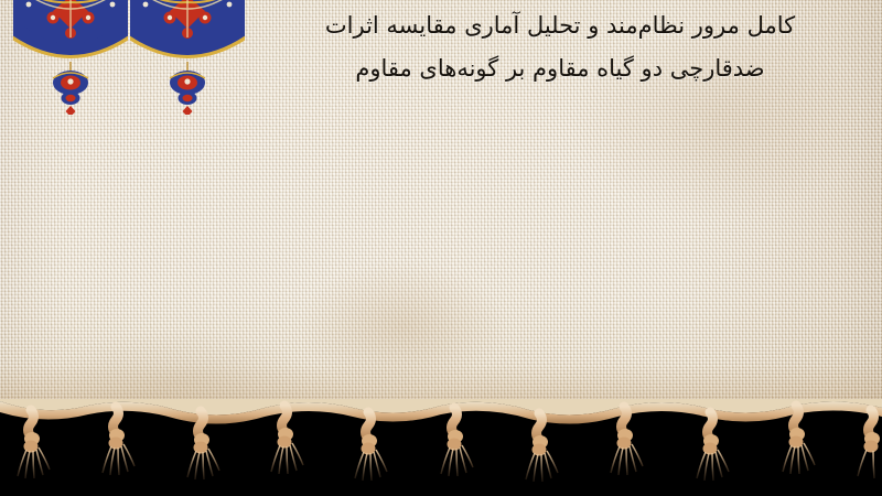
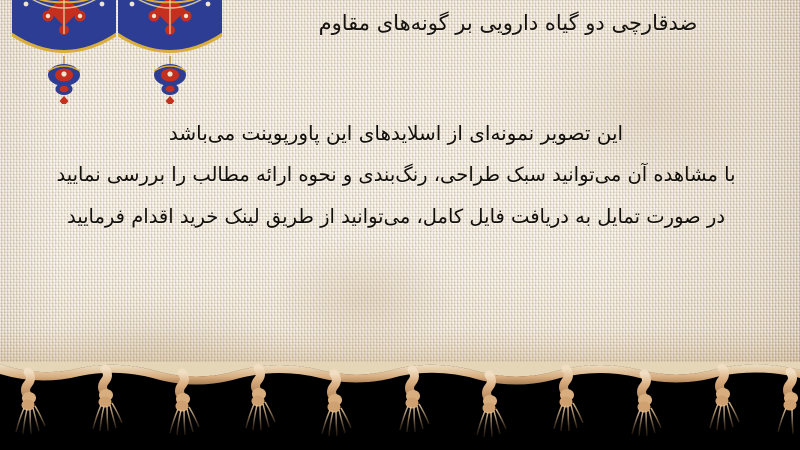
- کامل مرور نظام‌مند و تحلیل آماری مقایسه اثرات
- ضدقارچی دو گیاه مقاوم بر گونه‌های مقاوم
+ ضدقارچی دو گیاه دارویی بر گونه‌های مقاوم
+ این تصویر نمونه‌ای از اسلایدهای این پاورپوینت می‌باشد
+ با مشاهده آن میتوانید سبک طراحی، رنگ‌بندی و نحوه ارائه مطالب را بررسی نمایید
+ در صورت تمایل به دریافت فایل کامل، می‌توانید از طریق لینک خرید اقدام فرمایید
